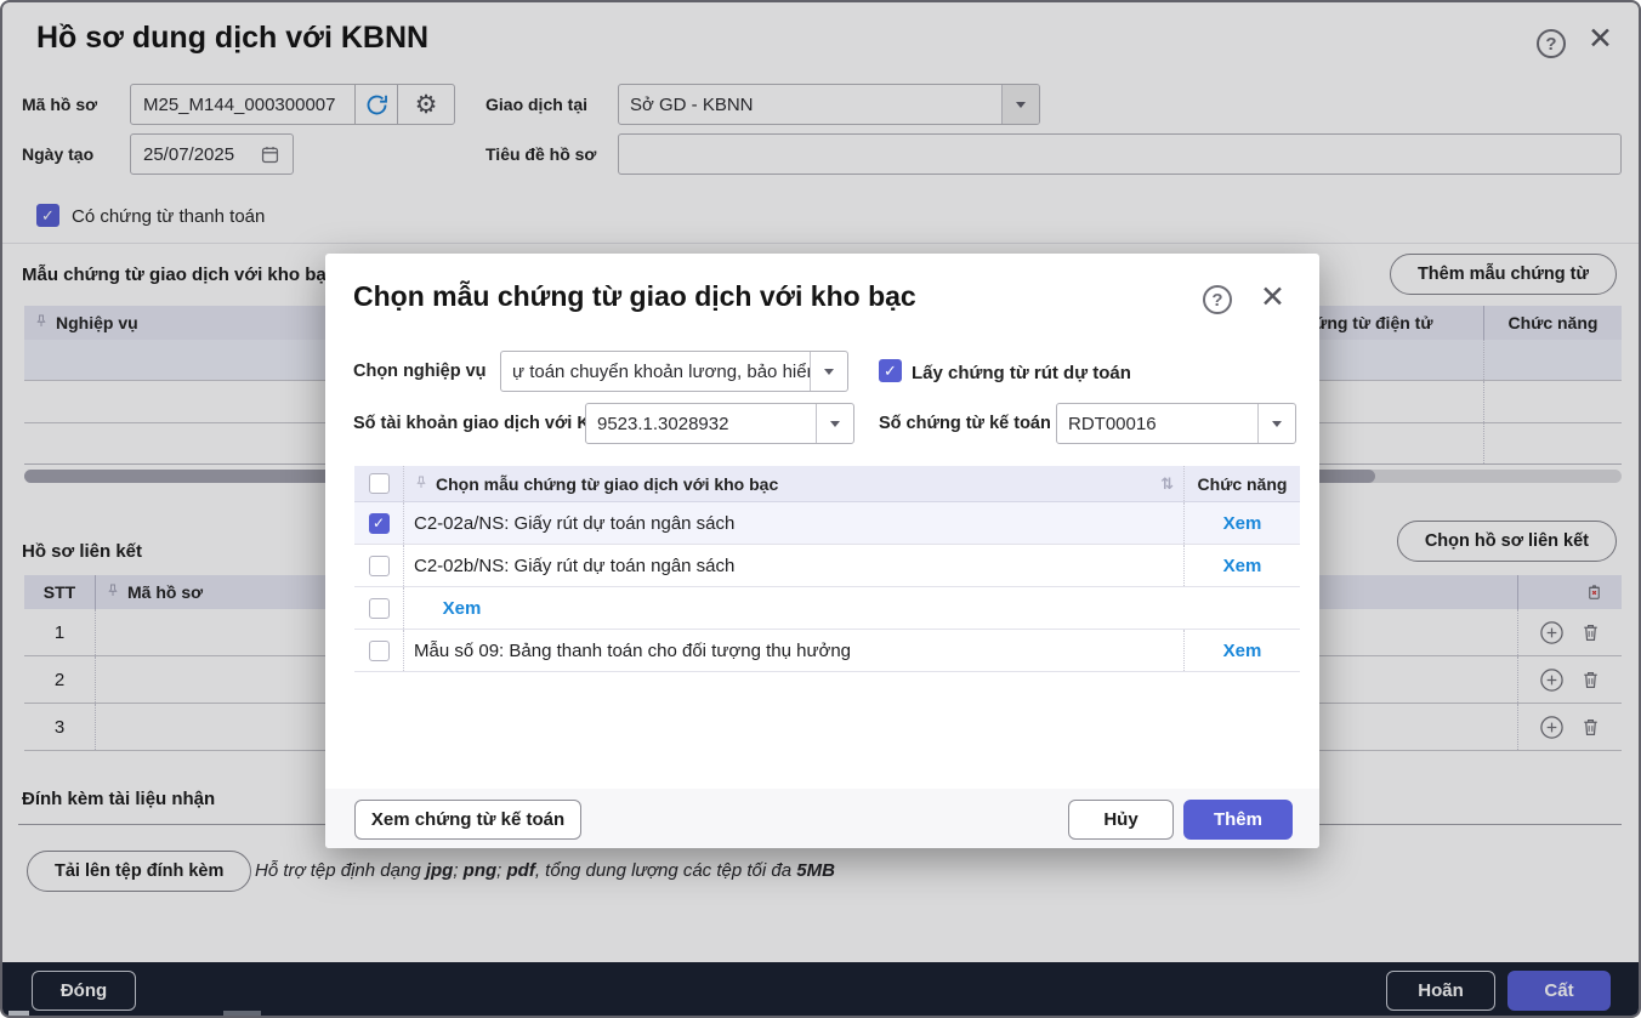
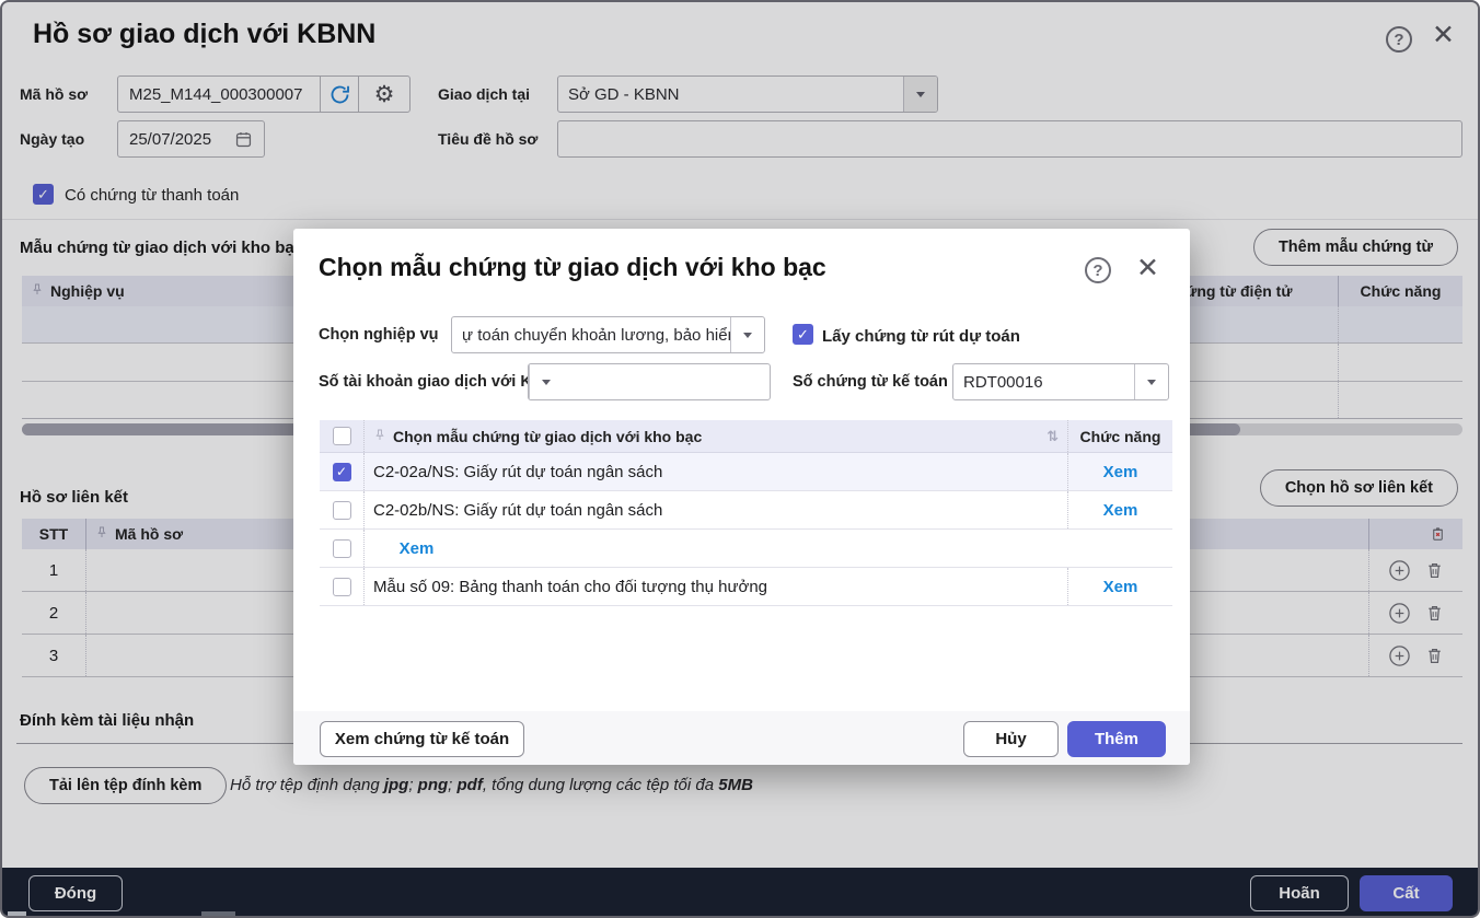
- Hồ sơ dung dịch với KBNN
+ Hồ sơ giao dịch với KBNN
  ?
  ✕
  Mã hồ sơ
  M25_M144_000300007
  ⚙
  Giao dịch tại
  Sở GD - KBNN
  Ngày tạo
  25/07/2025
  Tiêu đề hồ sơ
  ✓
  Có chứng từ thanh toán
  Mẫu chứng từ giao dịch với kho bạ
  Thêm mẫu chứng từ
  Nghiệp vụ
  ứng từ điện tử
  Chức năng
  Hồ sơ liên kết
  Chọn hồ sơ liên kết
  STT
  Mã hồ sơ
  1
  2
  3
  Đính kèm tài liệu nhận
  Tải lên tệp đính kèm
  Hỗ trợ tệp định dạng jpg; png; pdf, tổng dung lượng các tệp tối đa 5MB
  Đóng
  Hoãn
  Cất
  Chọn mẫu chứng từ giao dịch với kho bạc
  ?
  ✕
  Chọn nghiệp vụ
  ự toán chuyển khoản lương, bảo hiể
  ✓
  Lấy chứng từ rút dự toán
  Số tài khoản giao dịch với K
- 9523.1.3028932
  Số chứng từ kế toán
  RDT00016
  Chọn mẫu chứng từ giao dịch với kho bạc
  ⇅
  Chức năng
  ✓
  C2-02a/NS: Giấy rút dự toán ngân sách
  Xem
  C2-02b/NS: Giấy rút dự toán ngân sách
  Xem
  Xem
  Mẫu số 09: Bảng thanh toán cho đối tượng thụ hưởng
  Xem
  Xem chứng từ kế toán
  Hủy
  Thêm
